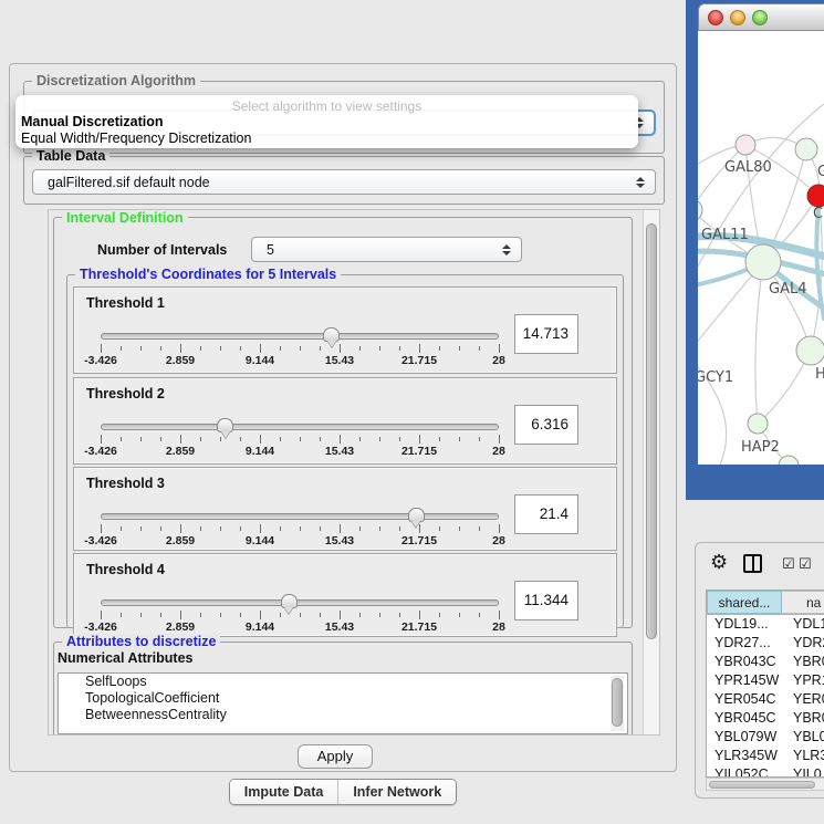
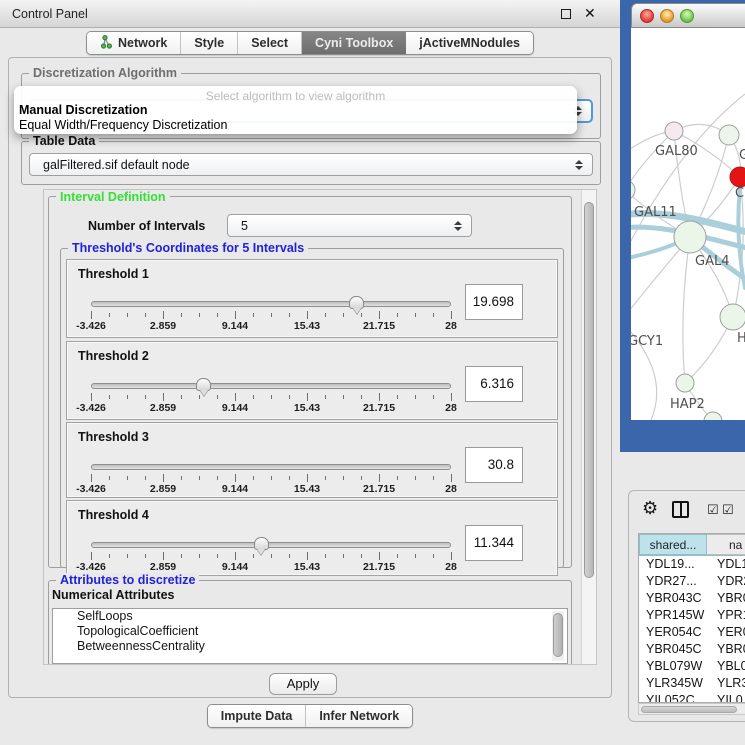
+ Control Panel
+ ✕
+ Network
+ Style
+ Select
+ Cyni Toolbox
+ jActiveMNodules
  Discretization Algorithm
  Table Data
  galFiltered.sif default node
  Interval Definition
  Number of Intervals
  5
  Threshold's Coordinates for 5 Intervals
  Threshold 1
  -3.426
  2.859
  9.144
  15.43
  21.715
  28
- 14.713
+ 19.698
  Threshold 2
  -3.426
  2.859
  9.144
  15.43
  21.715
  28
  6.316
  Threshold 3
  -3.426
  2.859
  9.144
  15.43
  21.715
  28
- 21.4
+ 30.8
  Threshold 4
  -3.426
  2.859
  9.144
  15.43
  21.715
  28
  11.344
  Attributes to discretize
  Numerical Attributes
  SelfLoops
  TopologicalCoefficient
  BetweennessCentrality
  Apply
- Select algorithm to view settings
+ Select algorithm to view algorithm
  Manual Discretization
  Equal Width/Frequency Discretization
  Impute Data
  Infer Network
  GAL80
  C
  GAL11
  GAL4
  GCY1
  H
  HAP2
  ⚙
  ☑
  ☑
  shared...
  na
  YDL19...
  YDL
  YDR27...
  YDR
  YBR043C
  YBR
  YPR145W
  YPR
  YER054C
  YER
  YBR045C
  YBR
  YBL079W
  YBL0
  YLR345W
  YLR
  YIL052C
  YIL0
